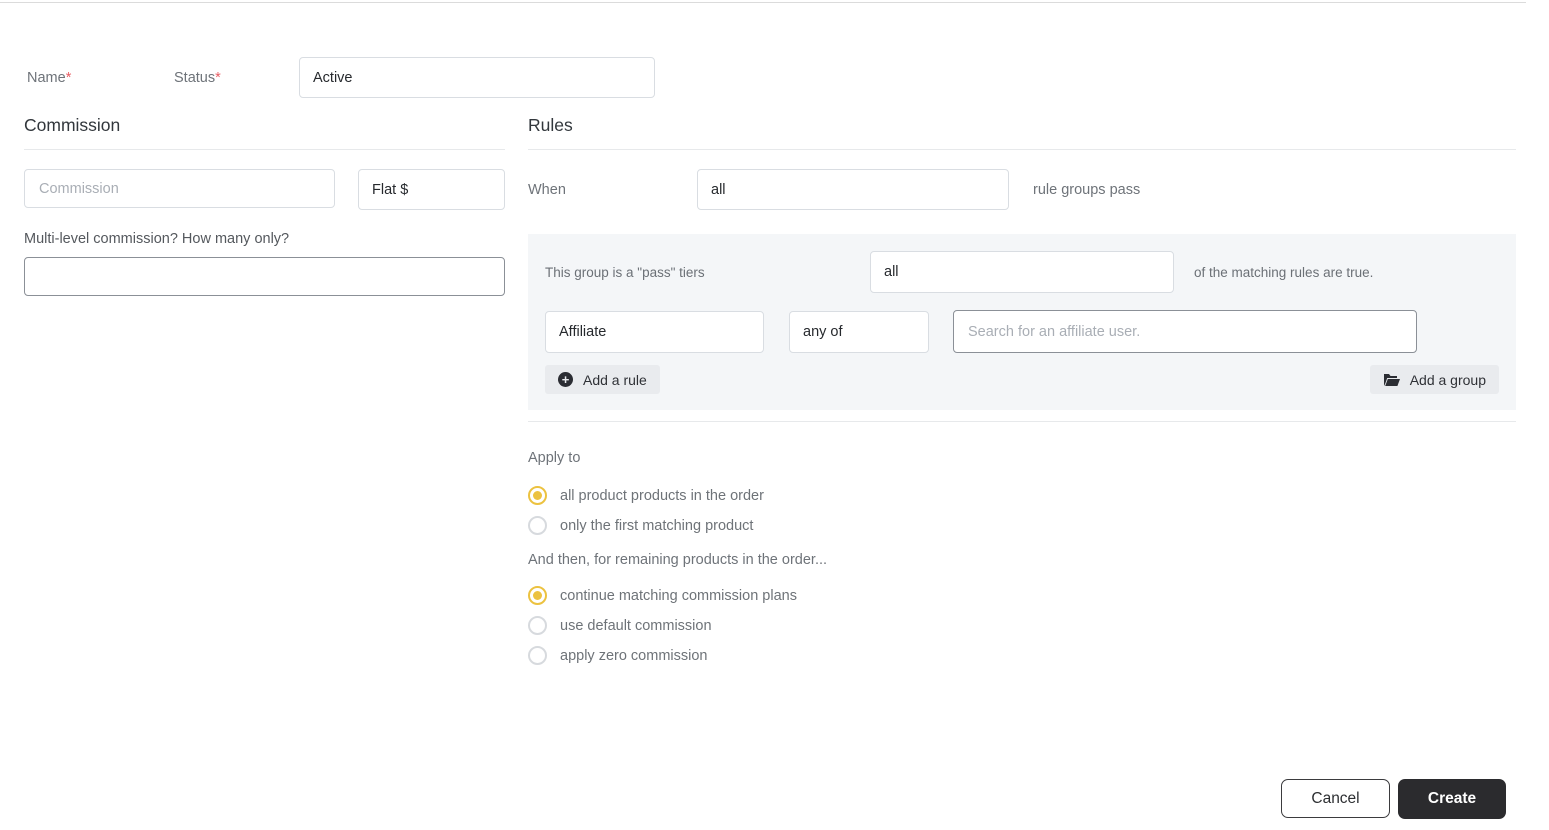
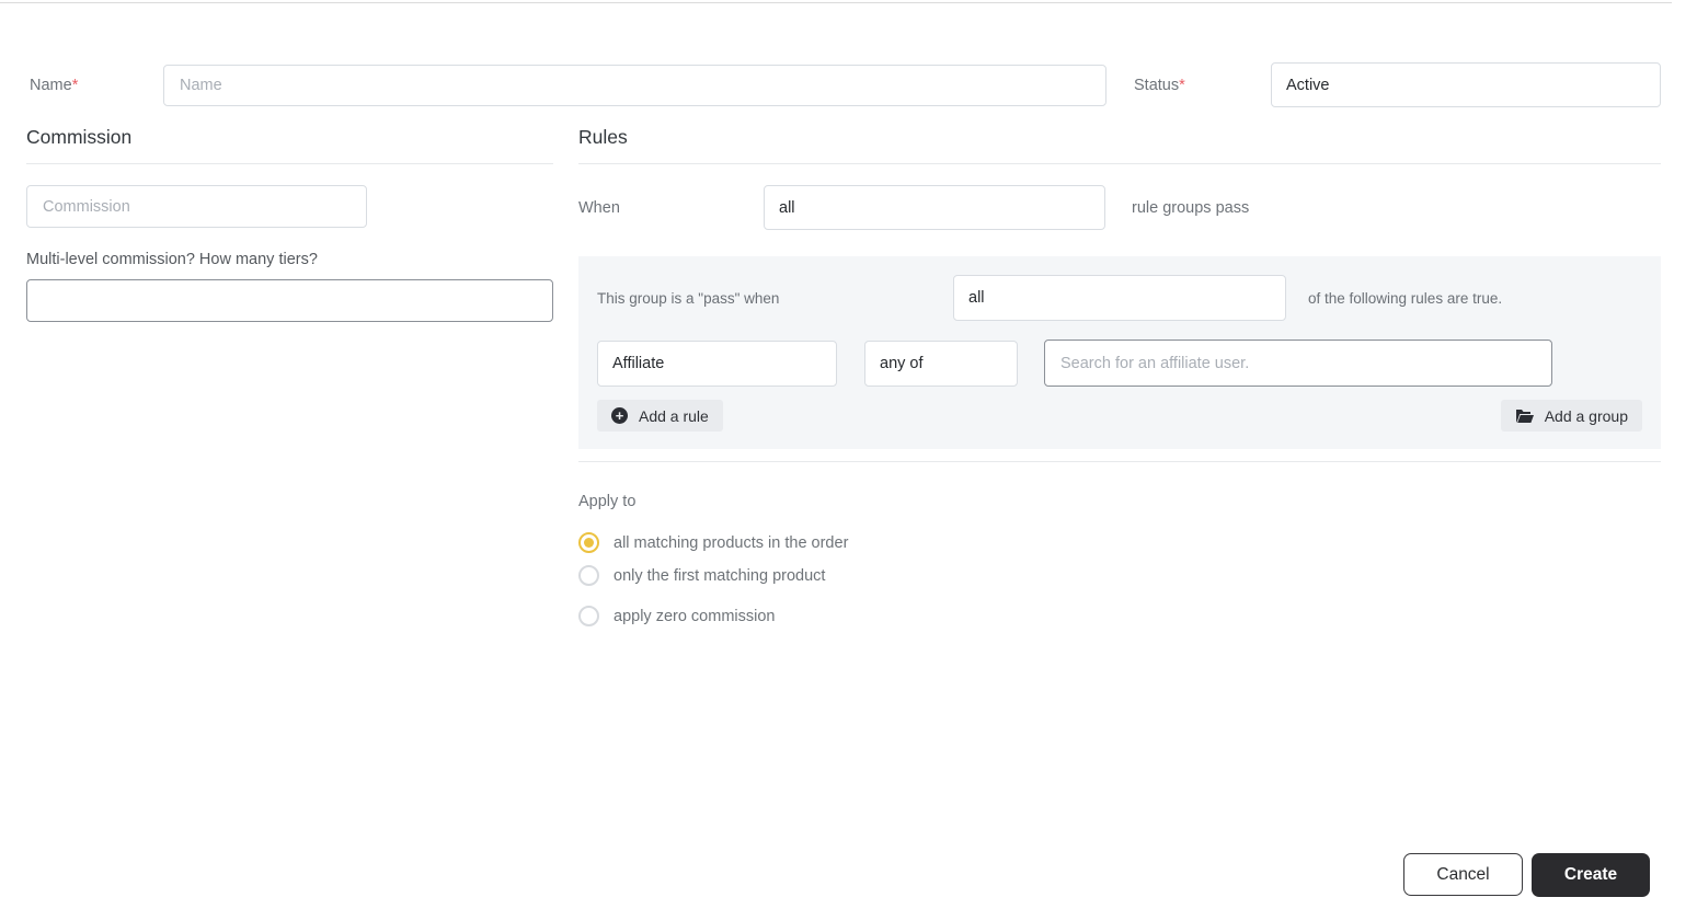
  Name*
+ Name
  Status*
  Active
  Commission
  Commission
- Flat $
- Multi-level commission? How many only?
+ Multi-level commission? How many tiers?
  Rules
  When
  all
  rule groups pass
- This group is a "pass" tiers
+ This group is a "pass" when
  all
- of the matching rules are true.
+ of the following rules are true.
  Affiliate
  any of
  Search for an affiliate user.
  +
  Add a rule
  Add a group
  Apply to
- all product products in the order
+ all matching products in the order
  only the first matching product
- And then, for remaining products in the order...
- continue matching commission plans
- use default commission
  apply zero commission
  Cancel
  Create
